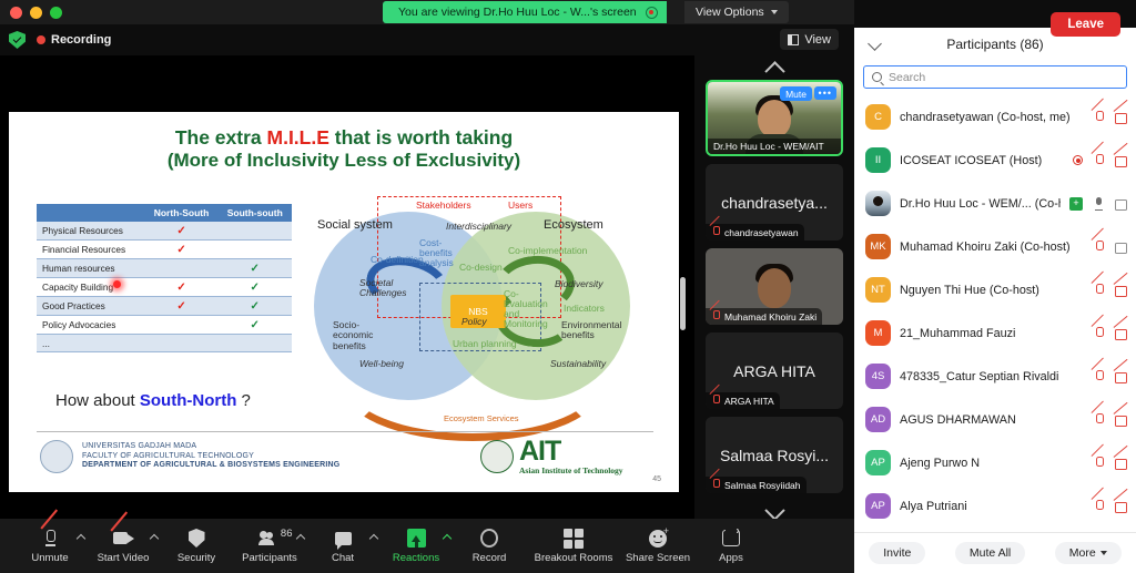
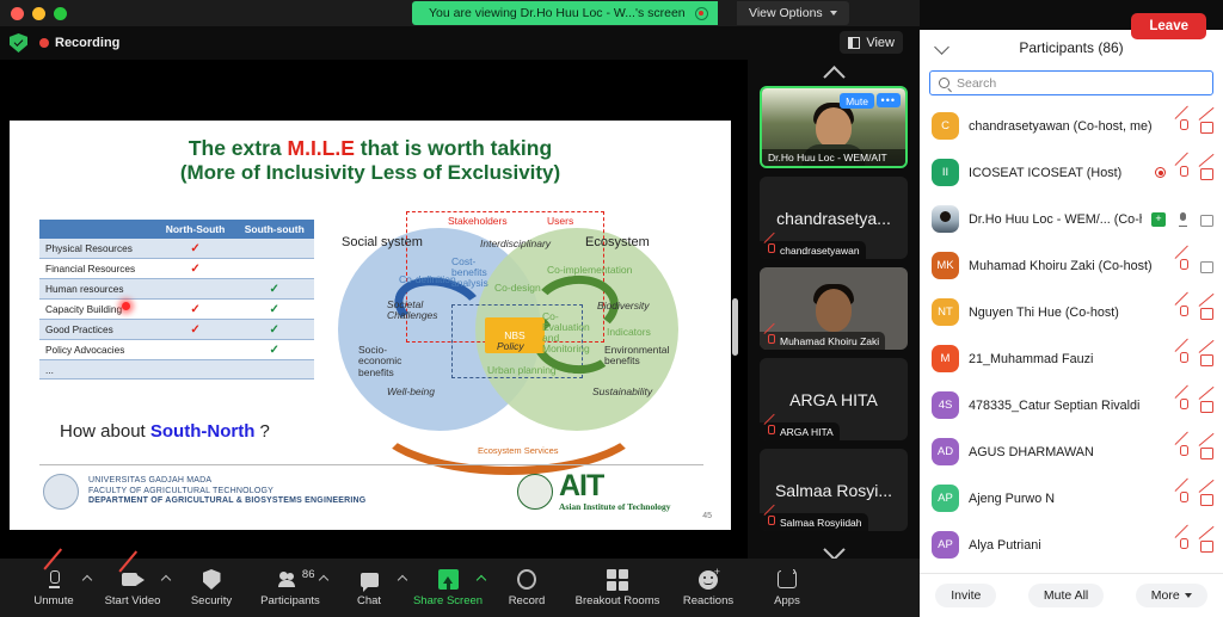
  You are viewing Dr.Ho Huu Loc - W...'s screen
  View Options
  Recording
  View
  The extra M.I.L.E that is worth taking
  (More of Inclusivity Less of Exclusivity)
  	North-South	South-south
  Physical Resources	✓
  Financial Resources	✓
  Human resources		✓
  Capacity Building	✓	✓
  Good Practices	✓	✓
  Policy Advocacies		✓
  ...
  NBS
  Social system
  Ecosystem
  Stakeholders
  Users
  Interdisciplinary
  Cost-benefits analysis
  Co-definition
  Co-design
  Co-implementation
  Co-Evaluation and Monitoring
  Societal Challenges
  Biodiversity
  Indicators
  Socio-economic benefits
  Environmental benefits
  Policy
  Urban planning
  Well-being
  Sustainability
  Ecosystem Services
  How about South-North ?
  AIT
  Asian Institute of Technology
  Mute
  •••
  Dr.Ho Huu Loc - WEM/AIT
  chandrasetya...
  chandrasetyawan
  Muhamad Khoiru Zaki
  ARGA HITA
  ARGA HITA
  Salmaa Rosyi...
  Salmaa Rosyiidah
  Participants (86)
  Search
  C
  chandrasetyawan (Co-host, me)
  II
  ICOSEAT ICOSEAT (Host)
  Dr.Ho Huu Loc - WEM/... (Co-
  +
  MK
  Muhamad Khoiru Zaki (Co-host)
  NT
  Nguyen Thi Hue (Co-host)
  M
  21_Muhammad Fauzi
  4S
  478335_Catur Septian Rivaldi
  AD
  AGUS DHARMAWAN
  AP
  Ajeng Purwo N
  AP
  Alya Putriani
  Invite
  Mute All
  More
  Unmute
  Start Video
  Security
  86
  Participants
  Chat
- Reactions
+ Share Screen
  Record
  Breakout Rooms
  +
- Share Screen
+ Reactions
  Apps
  Leave
